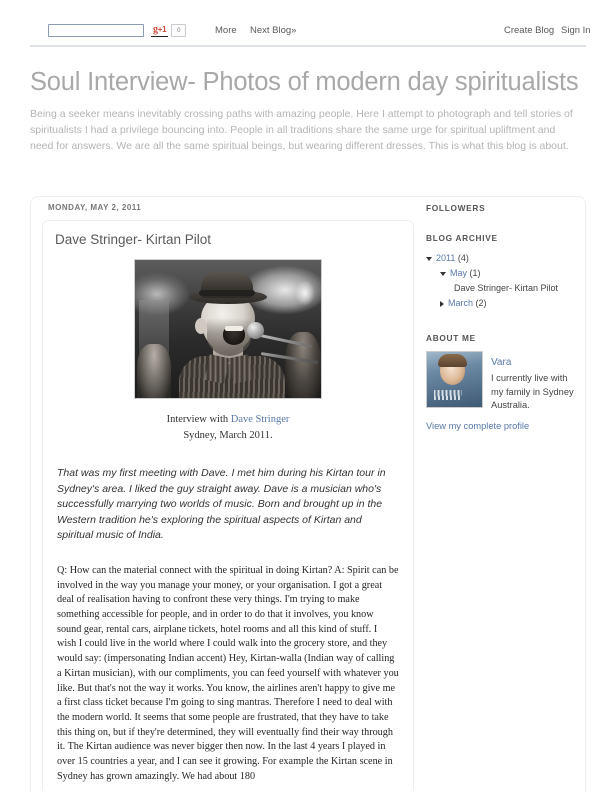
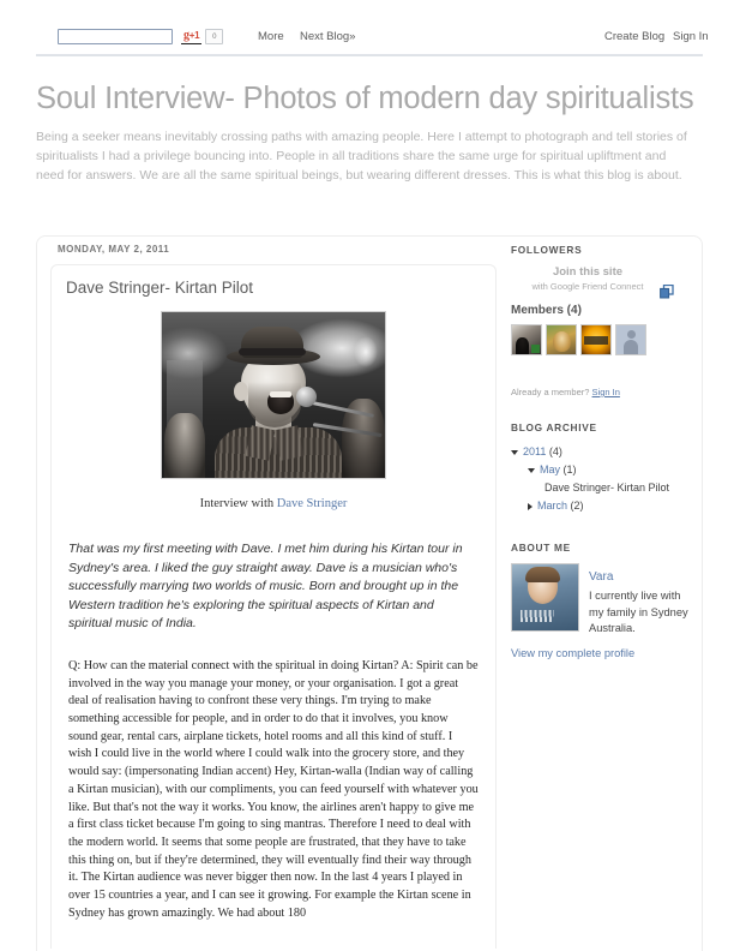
  g
  +1
  More
  Next Blog»
  Create Blog
  Sign In
  Soul Interview- Photos of modern day spiritualists
  Being a seeker means inevitably crossing paths with amazing people. Here I attempt to photograph and tell stories of spiritualists I had a privilege bouncing into. People in all traditions share the same urge for spiritual upliftment and need for answers. We are all the same spiritual beings, but wearing different dresses. This is what this blog is about.
  MONDAY, MAY 2, 2011
  Dave Stringer- Kirtan Pilot
  Interview with Dave Stringer
- Sydney, March 2011.
  That was my first meeting with Dave. I met him during his Kirtan tour in Sydney's area. I liked the guy straight away. Dave is a musician who's successfully marrying two worlds of music. Born and brought up in the Western tradition he's exploring the spiritual aspects of Kirtan and spiritual music of India.
  Q: How can the material connect with the spiritual in doing Kirtan? A: Spirit can be involved in the way you manage your money, or your organisation. I got a great deal of realisation having to confront these very things. I'm trying to make something accessible for people, and in order to do that it involves, you know sound gear, rental cars, airplane tickets, hotel rooms and all this kind of stuff. I wish I could live in the world where I could walk into the grocery store, and they would say: (impersonating Indian accent) Hey, Kirtan-walla (Indian way of calling a Kirtan musician), with our compliments, you can feed yourself with whatever you like. But that's not the way it works. You know, the airlines aren't happy to give me a first class ticket because I'm going to sing mantras. Therefore I need to deal with the modern world. It seems that some people are frustrated, that they have to take this thing on, but if they're determined, they will eventually find their way through it. The Kirtan audience was never bigger then now. In the last 4 years I played in over 15 countries a year, and I can see it growing. For example the Kirtan scene in Sydney has grown amazingly. We had about 180
  FOLLOWERS
+ Join this site
+ with Google Friend Connect
+ Members (4)
+ Already a member? Sign In
  BLOG ARCHIVE
  2011 (4)
  May (1)
  Dave Stringer- Kirtan Pilot
  March (2)
  ABOUT ME
  Vara
  I currently live with my family in Sydney Australia.
  View my complete profile
